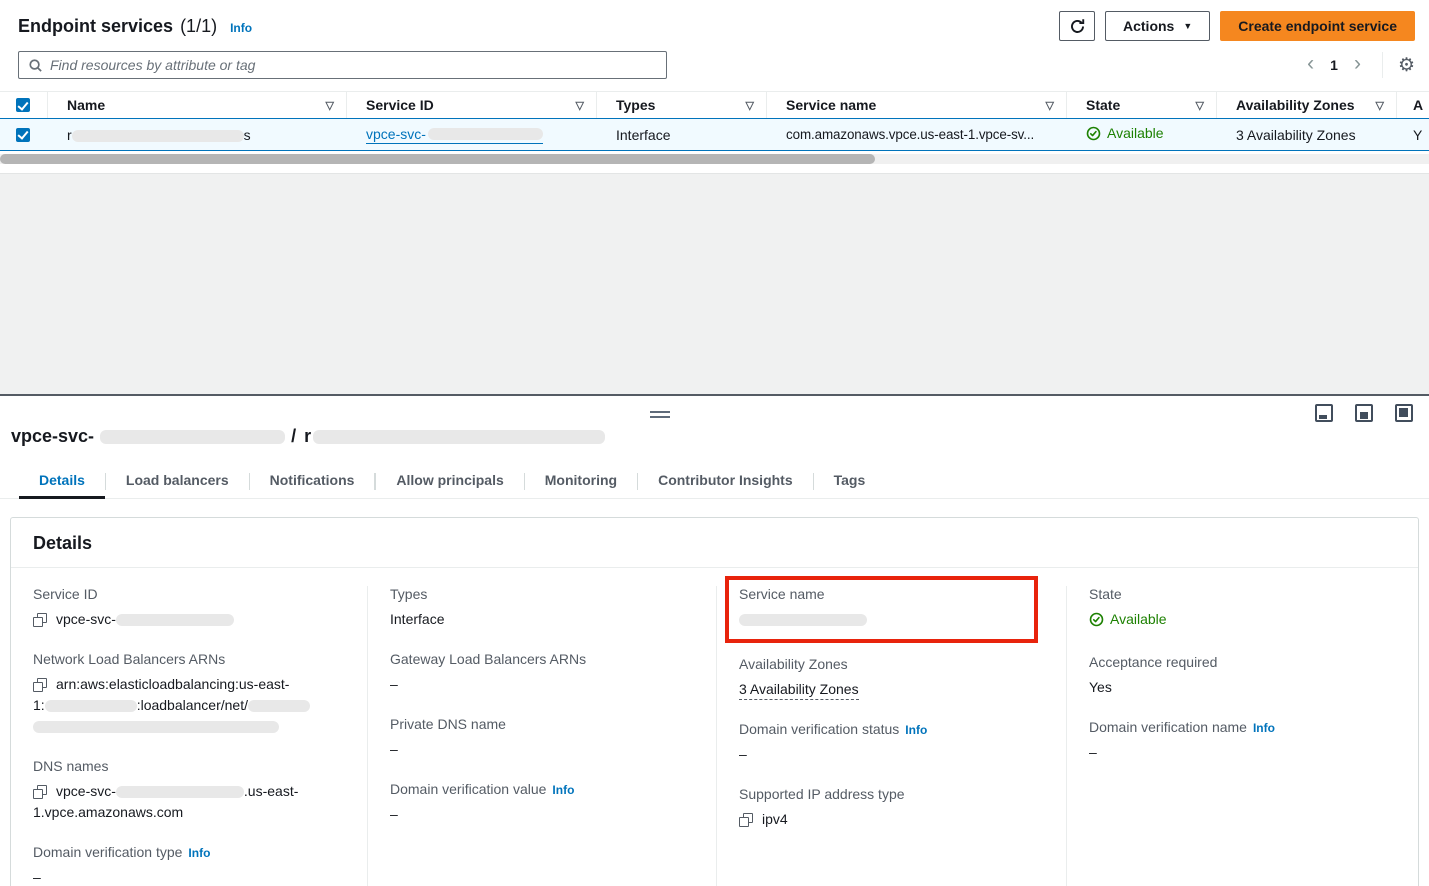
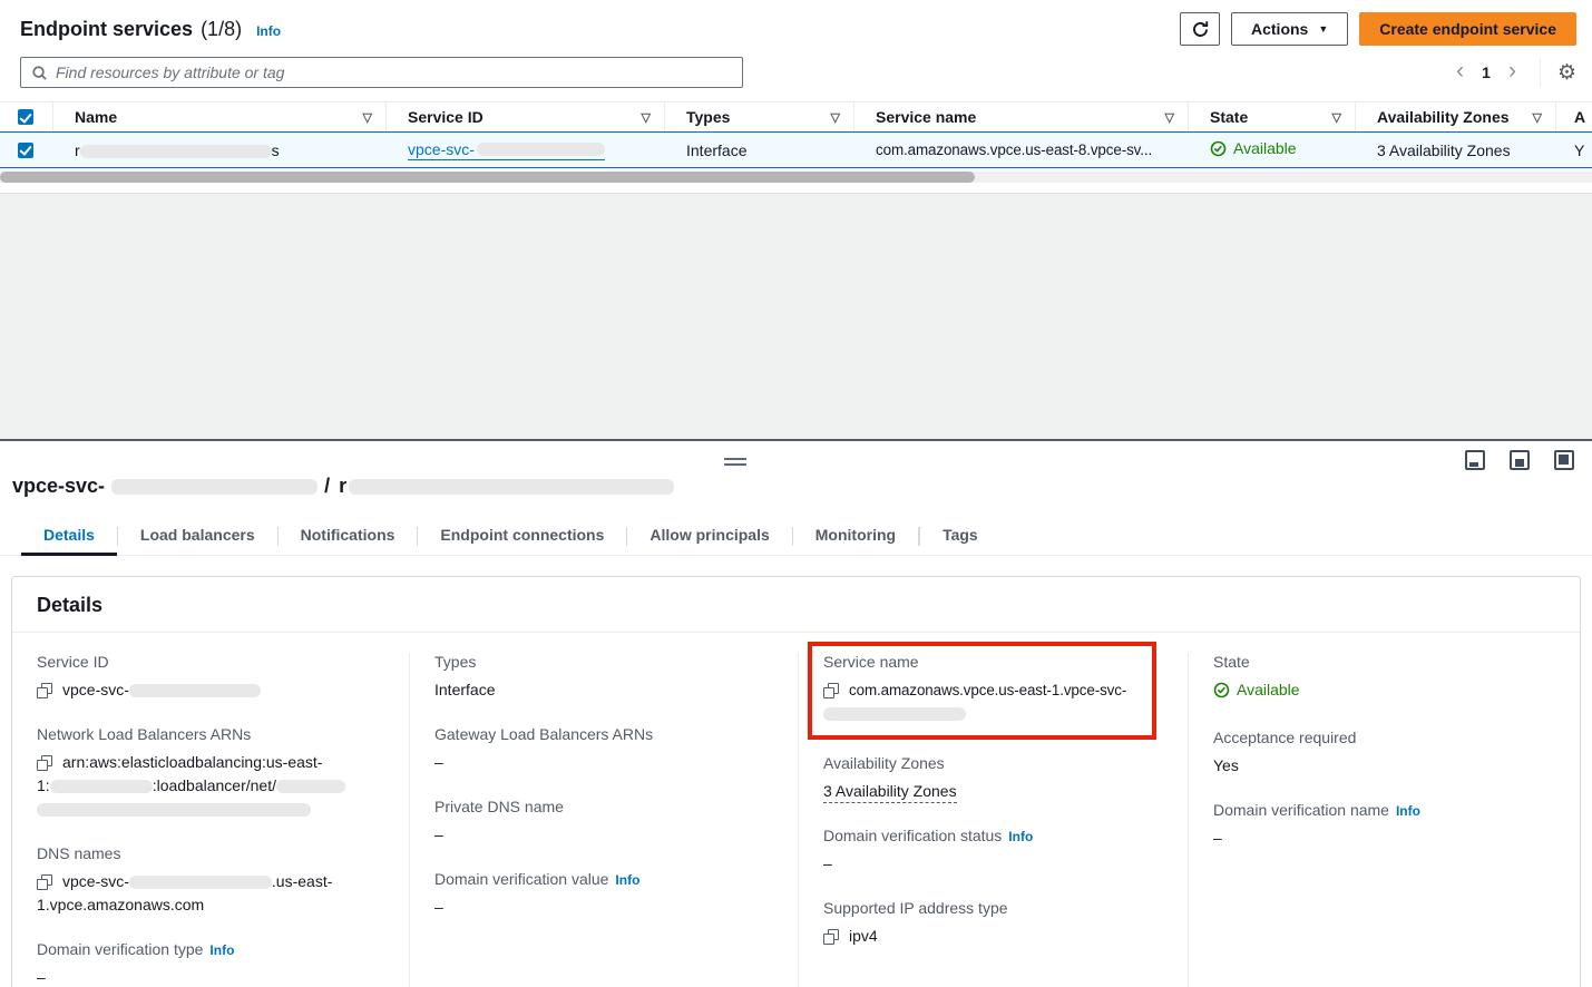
  Endpoint services
- (1/1)
+ (1/8)
  Info
  Actions
  ▼
  Create endpoint service
  Find resources by attribute or tag
  ‹
  1
  ›
  ⚙
  Name
  ▽
  Service ID
  ▽
  Types
  ▽
  Service name
  ▽
  State
  ▽
  Availability Zones
  ▽
  A
  r s
  vpce-svc-
  Interface
- com.amazonaws.vpce.us-east-1.vpce-sv...
+ com.amazonaws.vpce.us-east-8.vpce-sv...
  Available
  3 Availability Zones
  Y
  vpce-svc-
  /
  r
  Details
  Load balancers
  Notifications
+ Endpoint connections
  Allow principals
  Monitoring
- Contributor Insights
  Tags
  Details
  Service ID
  vpce-svc-
  Network Load Balancers ARNs
  arn:aws:elasticloadbalancing:us-east-
  1: :loadbalancer/net/
  DNS names
  vpce-svc- .us-east-
  1.vpce.amazonaws.com
  Domain verification type Info
  –
  Types
  Interface
  Gateway Load Balancers ARNs
  –
  Private DNS name
  –
  Domain verification value Info
  –
  Service name
+ com.amazonaws.vpce.us-east-1.vpce-svc-
  Availability Zones
  3 Availability Zones
  Domain verification status Info
  –
  Supported IP address type
  ipv4
  State
  Available
  Acceptance required
  Yes
  Domain verification name Info
  –
